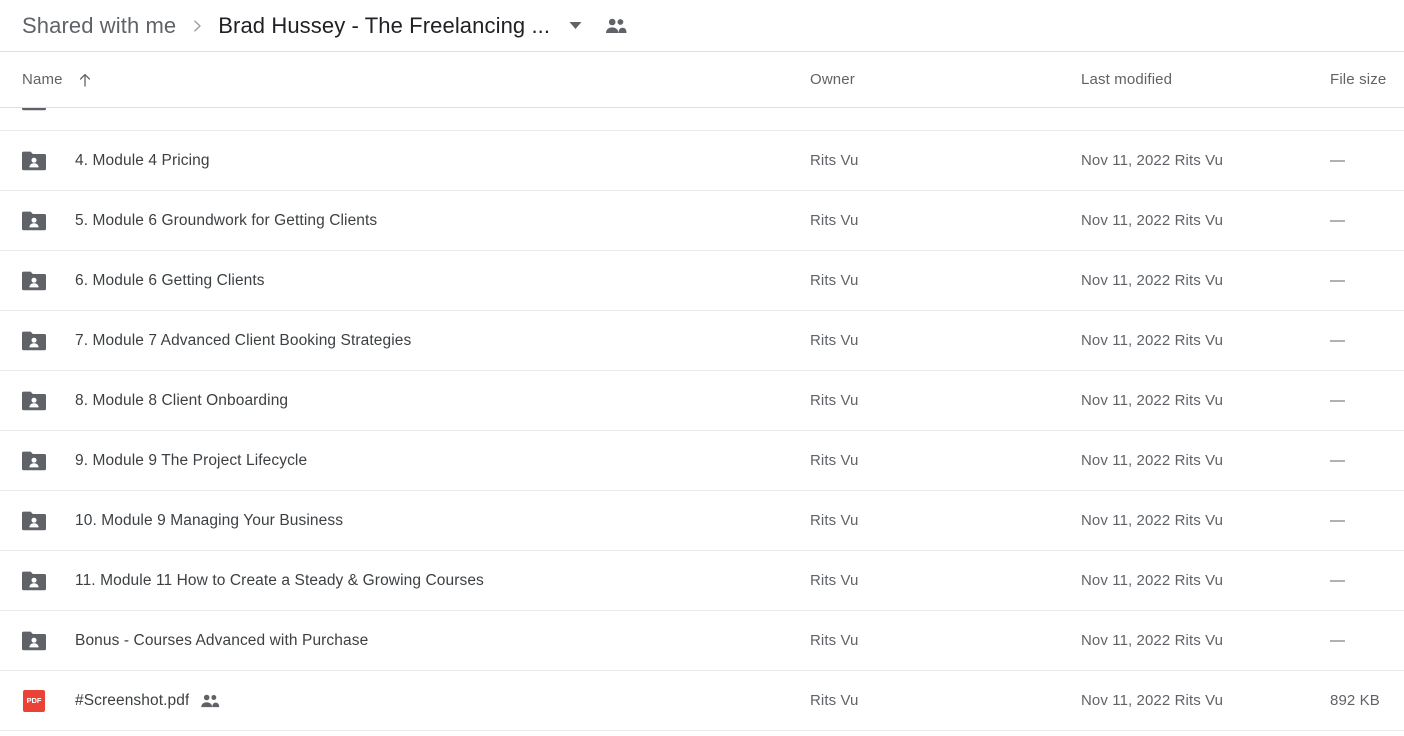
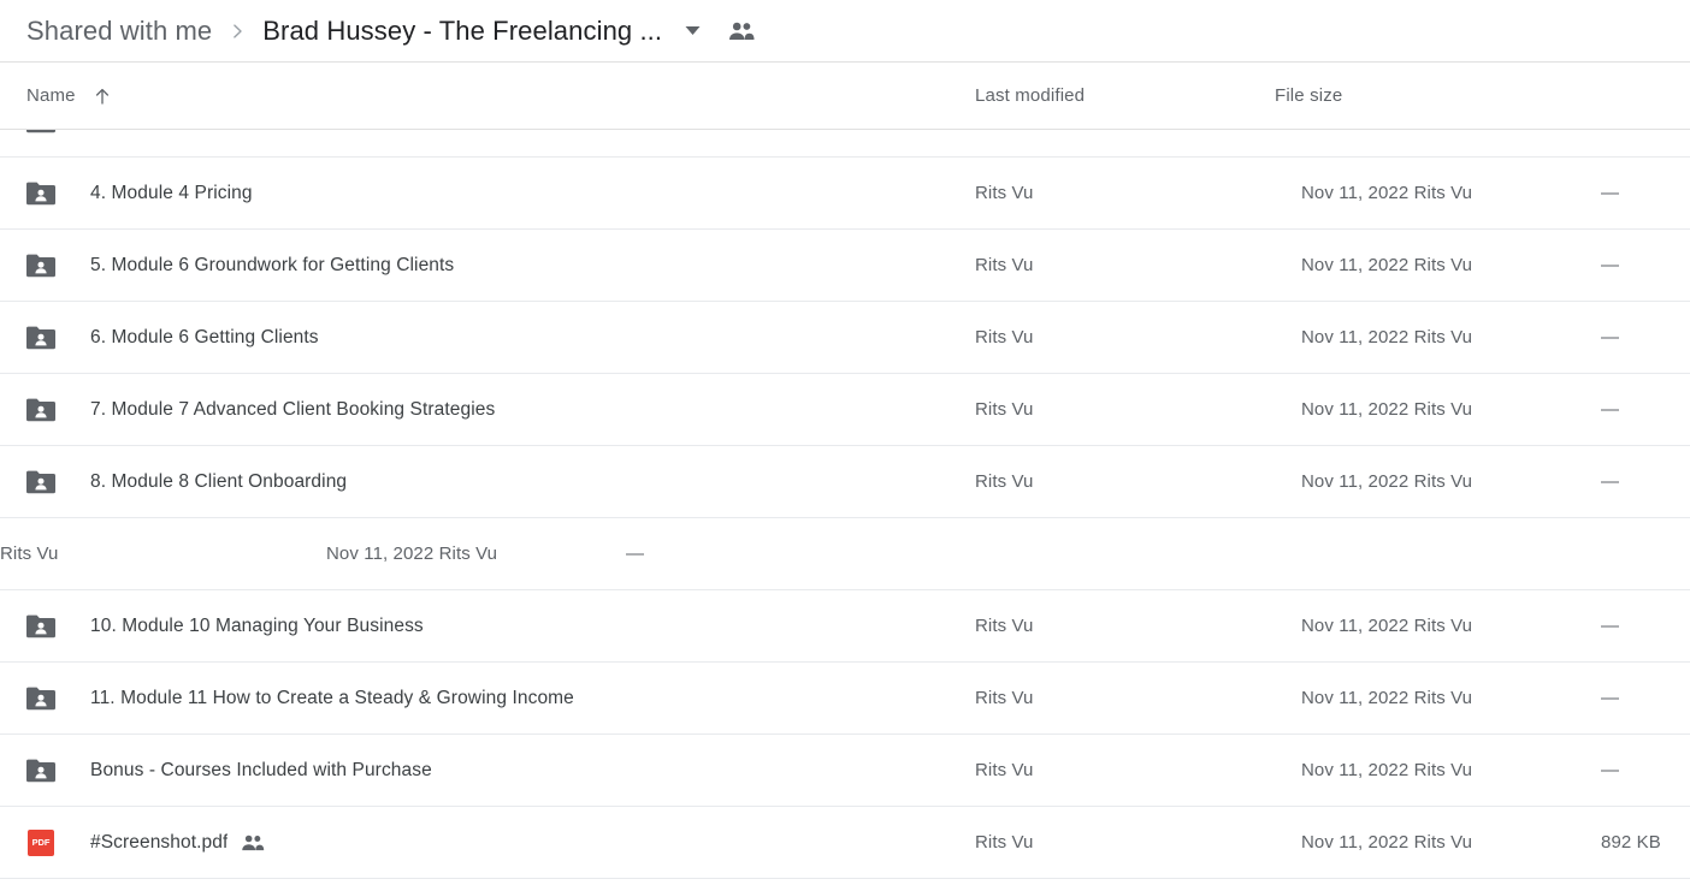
  Shared with me
  Brad Hussey - The Freelancing ...
  Name
- Owner
  Last modified
  File size
  4. Module 4 Pricing
  Rits Vu
  Nov 11, 2022 Rits Vu
  —
  5. Module 6 Groundwork for Getting Clients
  Rits Vu
  Nov 11, 2022 Rits Vu
  —
  6. Module 6 Getting Clients
  Rits Vu
  Nov 11, 2022 Rits Vu
  —
  7. Module 7 Advanced Client Booking Strategies
  Rits Vu
  Nov 11, 2022 Rits Vu
  —
  8. Module 8 Client Onboarding
  Rits Vu
  Nov 11, 2022 Rits Vu
  —
- 9. Module 9 The Project Lifecycle
  Rits Vu
  Nov 11, 2022 Rits Vu
  —
- 10. Module 9 Managing Your Business
+ 10. Module 10 Managing Your Business
  Rits Vu
  Nov 11, 2022 Rits Vu
  —
- 11. Module 11 How to Create a Steady & Growing Courses
+ 11. Module 11 How to Create a Steady & Growing Income
  Rits Vu
  Nov 11, 2022 Rits Vu
  —
- Bonus - Courses Advanced with Purchase
+ Bonus - Courses Included with Purchase
  Rits Vu
  Nov 11, 2022 Rits Vu
  —
  PDF
  #Screenshot.pdf
  Rits Vu
  Nov 11, 2022 Rits Vu
  892 KB
